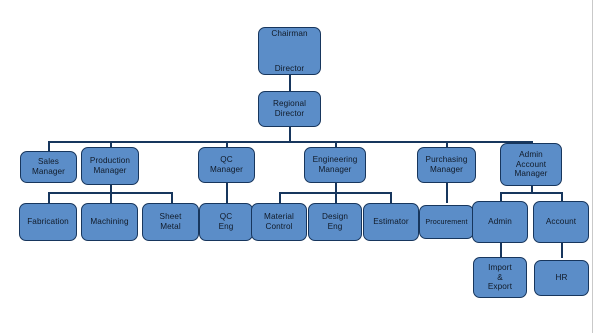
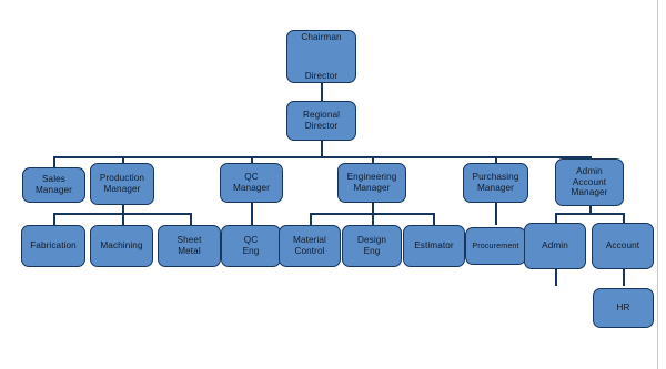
  Chairman
  Director
  Regional
  Director
  Sales
  Manager
  Production
  Manager
  QC
  Manager
  Engineering
  Manager
  Purchasing
  Manager
  Admin
  Account
  Manager
  Fabrication
  Machining
  Sheet
  Metal
  QC
  Eng
  Material
  Control
  Design
  Eng
  Estimator
  Procurement
  Admin
  Account
- Import
- &
- Export
  HR
